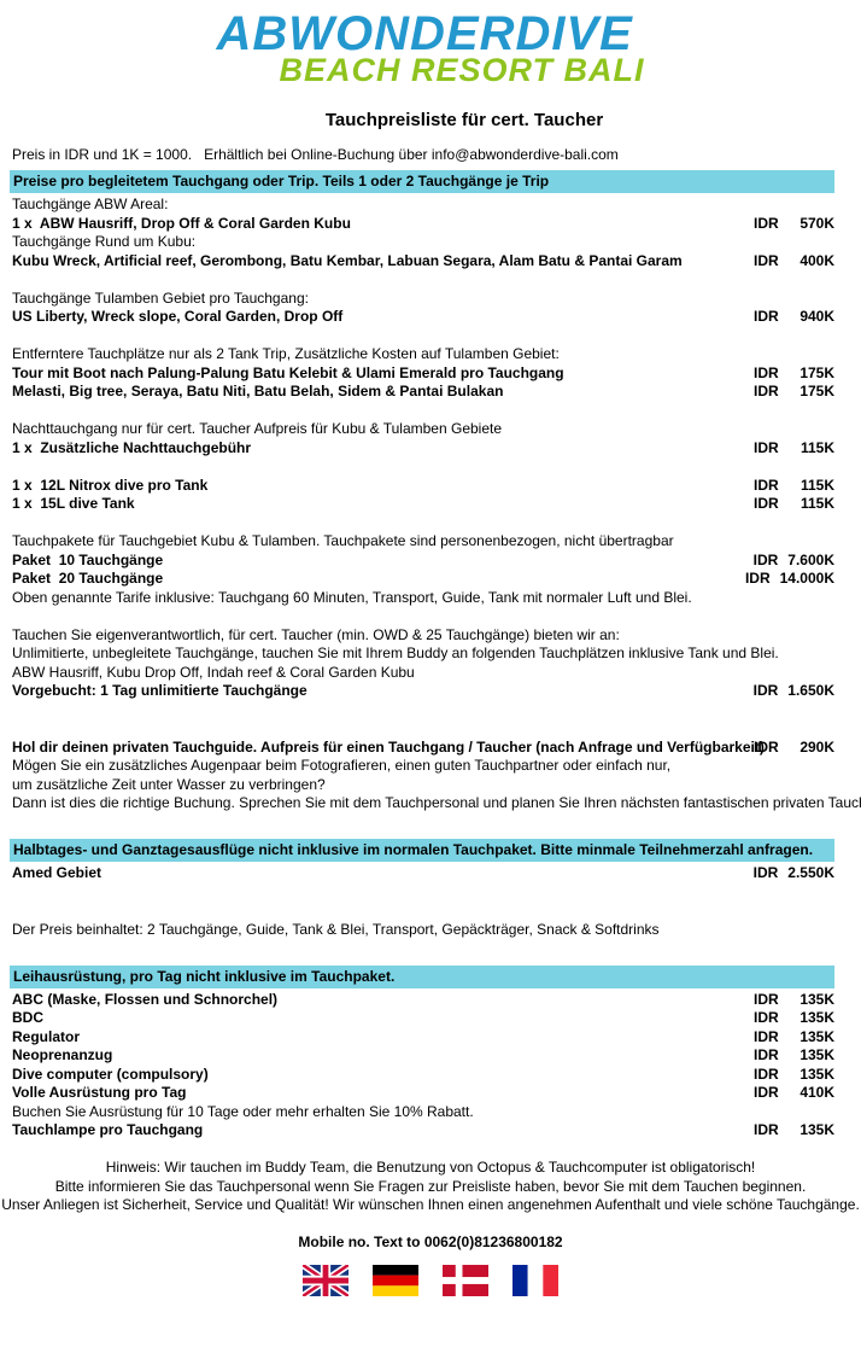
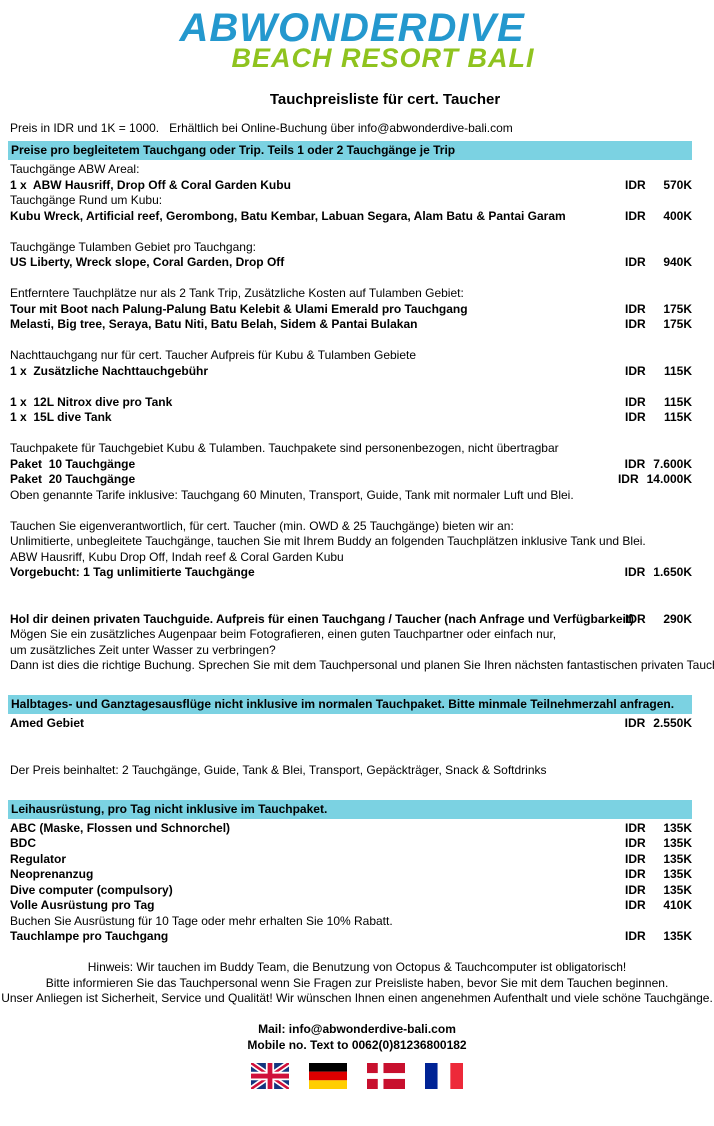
  ABWONDERDIVE
  BEACH RESORT BALI
  Tauchpreisliste für cert. Taucher
  Preis in IDR und 1K = 1000. Erhältlich bei Online-Buchung über info@abwonderdive-bali.com
  Preise pro begleitetem Tauchgang oder Trip. Teils 1 oder 2 Tauchgänge je Trip
  Tauchgänge ABW Areal:
  1 x ABW Hausriff, Drop Off & Coral Garden Kubu
  IDR
  570K
  Tauchgänge Rund um Kubu:
  Kubu Wreck, Artificial reef, Gerombong, Batu Kembar, Labuan Segara, Alam Batu & Pantai Garam
  IDR
  400K
  Tauchgänge Tulamben Gebiet pro Tauchgang:
  US Liberty, Wreck slope, Coral Garden, Drop Off
  IDR
  940K
  Entferntere Tauchplätze nur als 2 Tank Trip, Zusätzliche Kosten auf Tulamben Gebiet:
  Tour mit Boot nach Palung-Palung Batu Kelebit & Ulami Emerald pro Tauchgang
  IDR
  175K
  Melasti, Big tree, Seraya, Batu Niti, Batu Belah, Sidem & Pantai Bulakan
  IDR
  175K
  Nachttauchgang nur für cert. Taucher Aufpreis für Kubu & Tulamben Gebiete
  1 x Zusätzliche Nachttauchgebühr
  IDR
  115K
  1 x 12L Nitrox dive pro Tank
  IDR
  115K
  1 x 15L dive Tank
  IDR
  115K
  Tauchpakete für Tauchgebiet Kubu & Tulamben. Tauchpakete sind personenbezogen, nicht übertragbar
  Paket 10 Tauchgänge
  IDR
  7.600K
  Paket 20 Tauchgänge
  IDR
  14.000K
  Oben genannte Tarife inklusive: Tauchgang 60 Minuten, Transport, Guide, Tank mit normaler Luft und Blei.
  Tauchen Sie eigenverantwortlich, für cert. Taucher (min. OWD & 25 Tauchgänge) bieten wir an:
  Unlimitierte, unbegleitete Tauchgänge, tauchen Sie mit Ihrem Buddy an folgenden Tauchplätzen inklusive Tank und Blei.
  ABW Hausriff, Kubu Drop Off, Indah reef & Coral Garden Kubu
  Vorgebucht: 1 Tag unlimitierte Tauchgänge
  IDR
  1.650K
  Hol dir deinen privaten Tauchguide. Aufpreis für einen Tauchgang / Taucher (nach Anfrage und Verfügbarkeit)
  IDR
  290K
  Mögen Sie ein zusätzliches Augenpaar beim Fotografieren, einen guten Tauchpartner oder einfach nur,
- um zusätzliche Zeit unter Wasser zu verbringen?
+ um zusätzliches Zeit unter Wasser zu verbringen?
  Dann ist dies die richtige Buchung. Sprechen Sie mit dem Tauchpersonal und planen Sie Ihren nächsten fantastischen privaten Tauc
  Halbtages- und Ganztagesausflüge nicht inklusive im normalen Tauchpaket. Bitte minmale Teilnehmerzahl anfragen.
  Amed Gebiet
  IDR
  2.550K
  Der Preis beinhaltet: 2 Tauchgänge, Guide, Tank & Blei, Transport, Gepäckträger, Snack & Softdrinks
  Leihausrüstung, pro Tag nicht inklusive im Tauchpaket.
  ABC (Maske, Flossen und Schnorchel)
  IDR
  135K
  BDC
  IDR
  135K
  Regulator
  IDR
  135K
  Neoprenanzug
  IDR
  135K
  Dive computer (compulsory)
  IDR
  135K
  Volle Ausrüstung pro Tag
  IDR
  410K
  Buchen Sie Ausrüstung für 10 Tage oder mehr erhalten Sie 10% Rabatt.
  Tauchlampe pro Tauchgang
  IDR
  135K
  Hinweis: Wir tauchen im Buddy Team, die Benutzung von Octopus & Tauchcomputer ist obligatorisch!
  Bitte informieren Sie das Tauchpersonal wenn Sie Fragen zur Preisliste haben, bevor Sie mit dem Tauchen beginnen.
  Unser Anliegen ist Sicherheit, Service und Qualität! Wir wünschen Ihnen einen angenehmen Aufenthalt und viele schöne Tauchgänge.
+ Mail: info@abwonderdive-bali.com
  Mobile no. Text to 0062(0)81236800182
